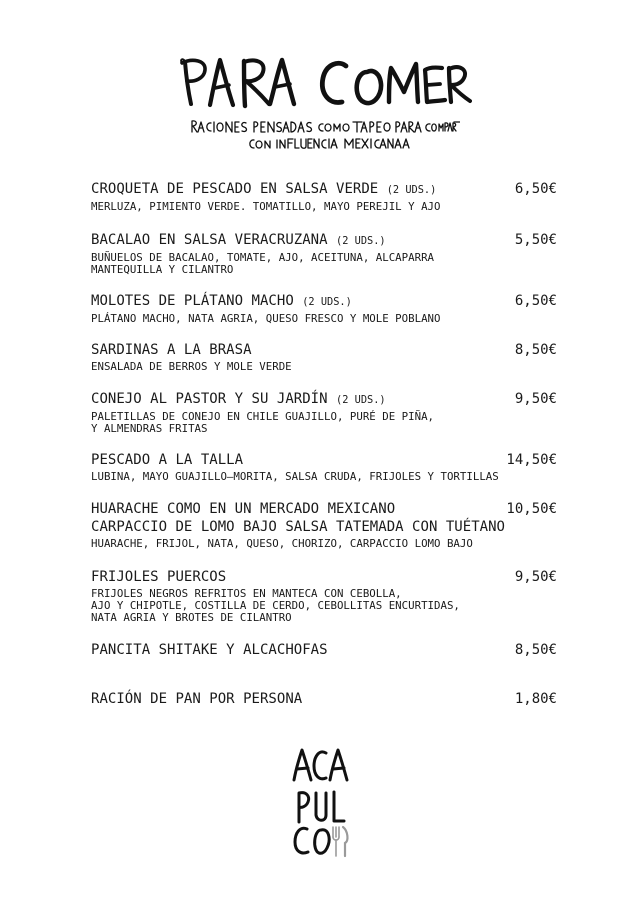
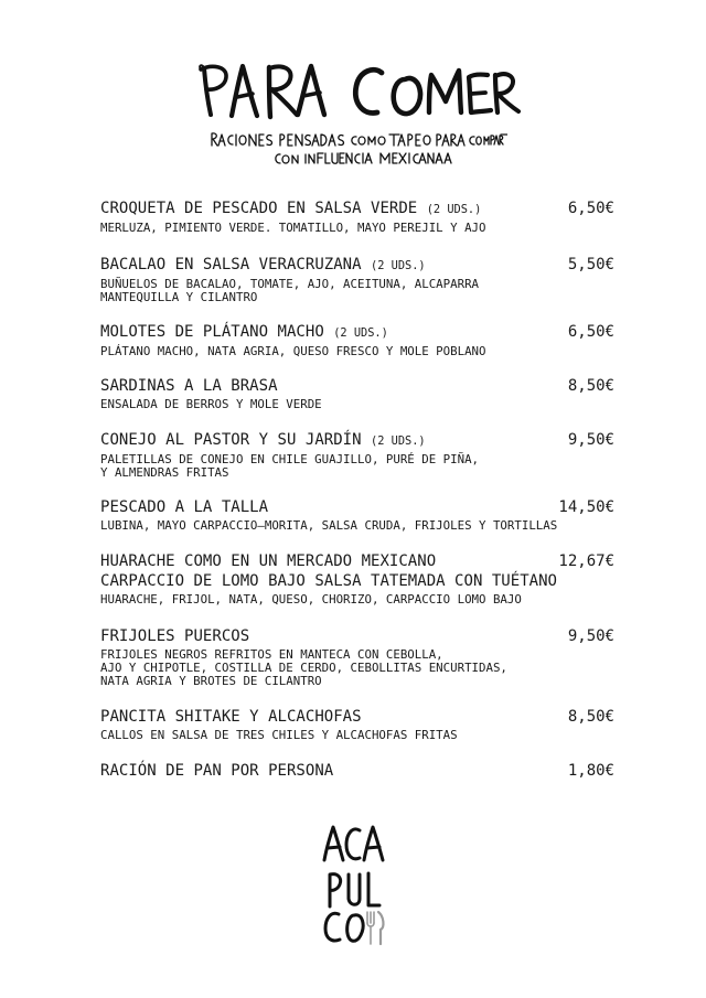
  CROQUETA DE PESCADO EN SALSA VERDE (2 UDS.)
  6,50€
  MERLUZA, PIMIENTO VERDE. TOMATILLO, MAYO PEREJIL Y AJO
  BACALAO EN SALSA VERACRUZANA (2 UDS.)
  5,50€
  BUÑUELOS DE BACALAO, TOMATE, AJO, ACEITUNA, ALCAPARRA MANTEQUILLA Y CILANTRO
  MOLOTES DE PLÁTANO MACHO (2 UDS.)
  6,50€
  PLÁTANO MACHO, NATA AGRIA, QUESO FRESCO Y MOLE POBLANO
  SARDINAS A LA BRASA
  8,50€
  ENSALADA DE BERROS Y MOLE VERDE
  CONEJO AL PASTOR Y SU JARDÍN (2 UDS.)
  9,50€
  PALETILLAS DE CONEJO EN CHILE GUAJILLO, PURÉ DE PIÑA, Y ALMENDRAS FRITAS
  PESCADO A LA TALLA
  14,50€
- LUBINA, MAYO GUAJILLO–MORITA, SALSA CRUDA, FRIJOLES Y TORTILLAS
+ LUBINA, MAYO CARPACCIO–MORITA, SALSA CRUDA, FRIJOLES Y TORTILLAS
  HUARACHE COMO EN UN MERCADO MEXICANO CARPACCIO DE LOMO BAJO SALSA TATEMADA CON TUÉTANO
- 10,50€
+ 12,67€
  HUARACHE, FRIJOL, NATA, QUESO, CHORIZO, CARPACCIO LOMO BAJO
  FRIJOLES PUERCOS
  9,50€
  FRIJOLES NEGROS REFRITOS EN MANTECA CON CEBOLLA, AJO Y CHIPOTLE, COSTILLA DE CERDO, CEBOLLITAS ENCURTIDAS, NATA AGRIA Y BROTES DE CILANTRO
  PANCITA SHITAKE Y ALCACHOFAS
  8,50€
+ CALLOS EN SALSA DE TRES CHILES Y ALCACHOFAS FRITAS
  RACIÓN DE PAN POR PERSONA
  1,80€
